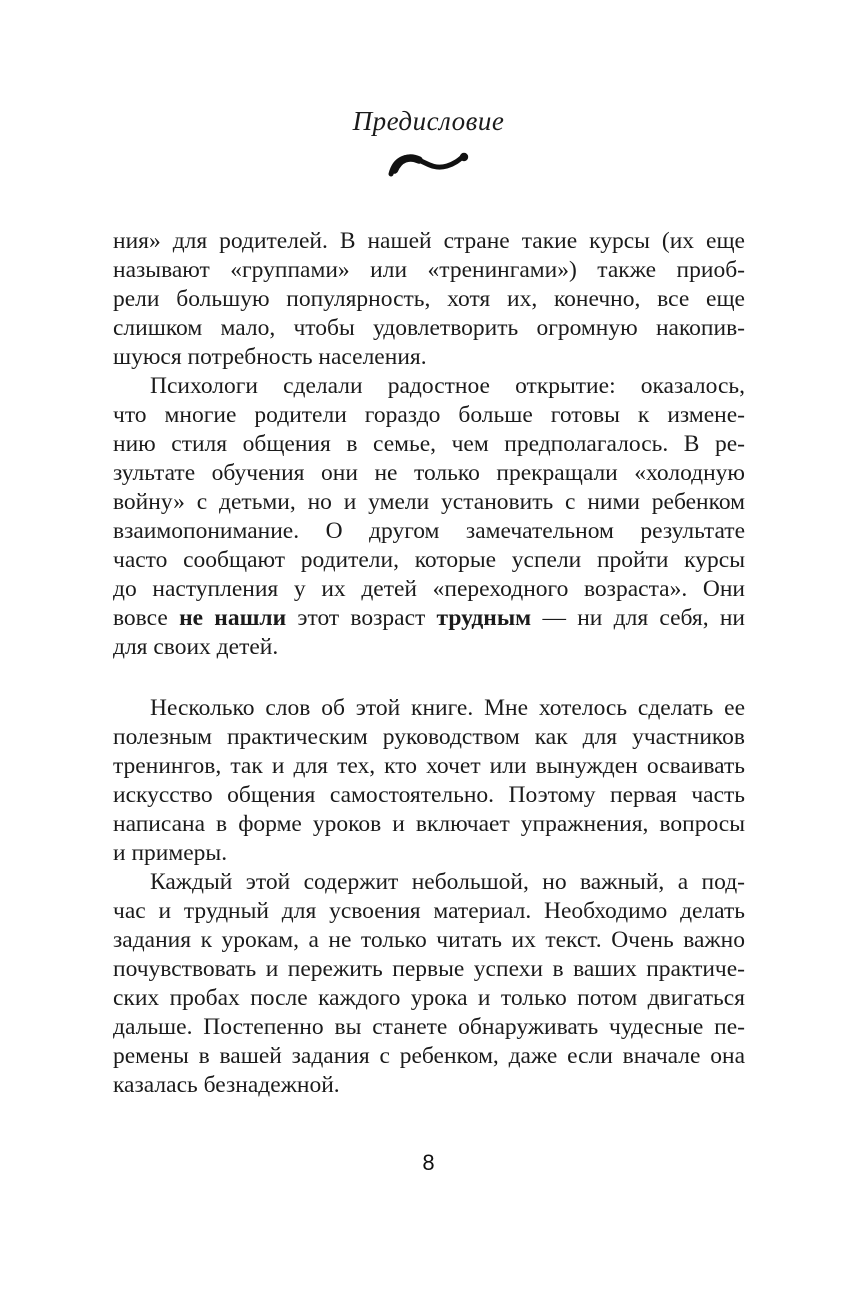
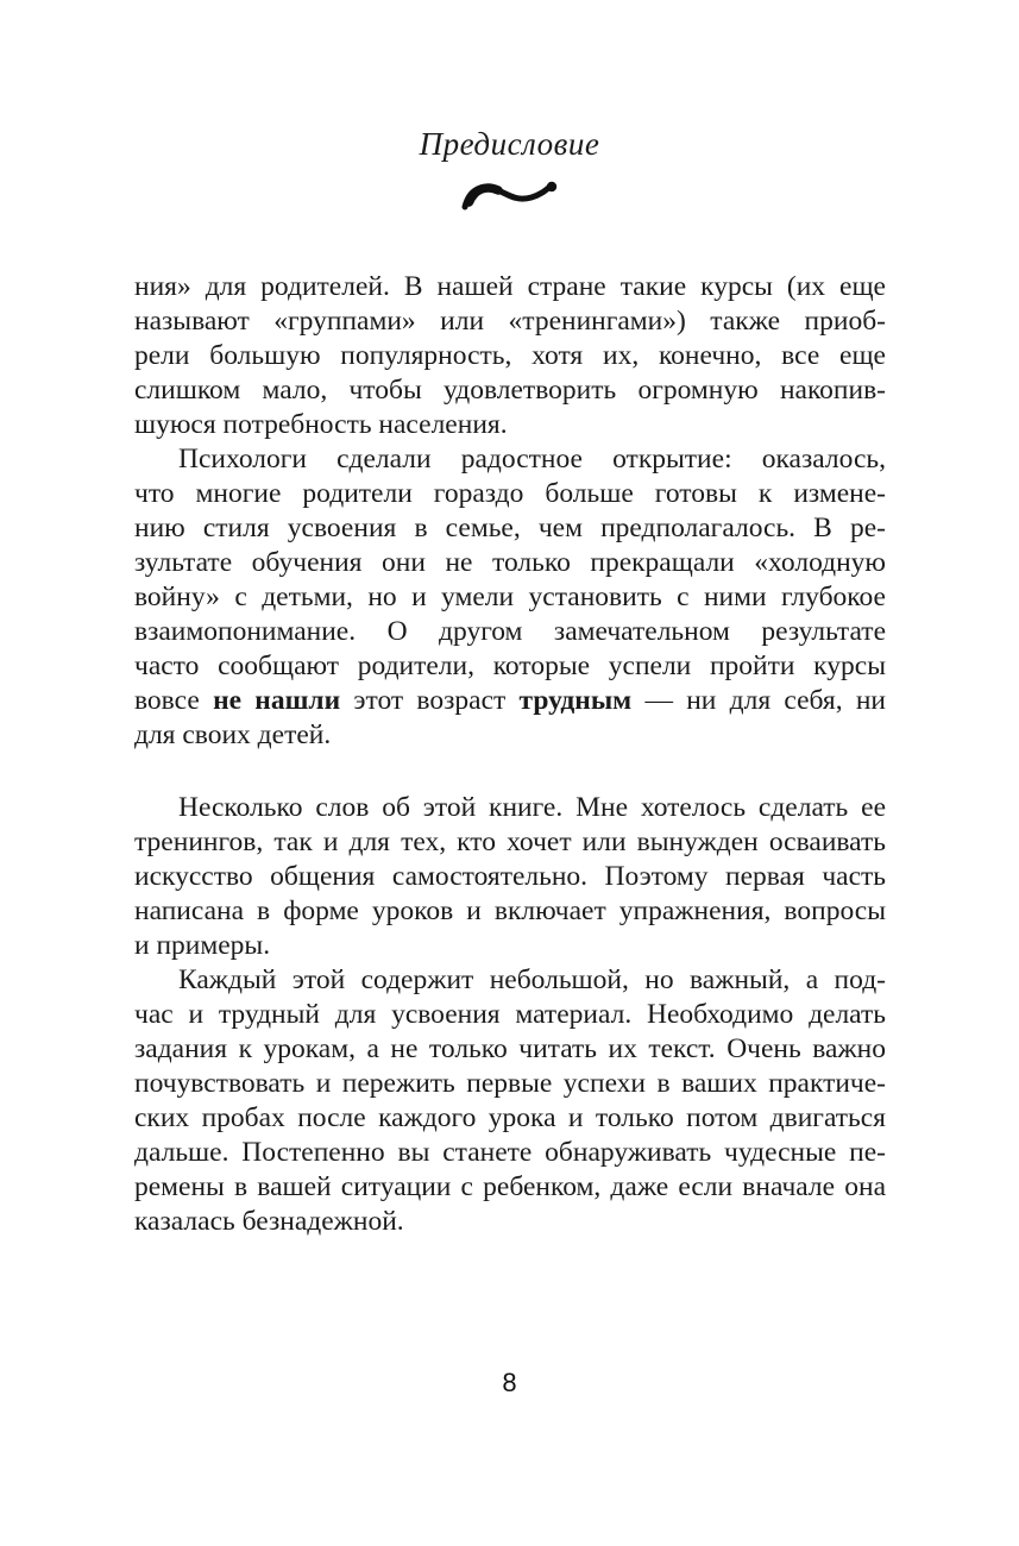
  Предисловие
  ния» для родителей. В нашей стране такие курсы (их еще
  называют «группами» или «тренингами») также приоб-
  рели большую популярность, хотя их, конечно, все еще
  слишком мало, чтобы удовлетворить огромную накопив-
  шуюся потребность населения.
  Психологи сделали радостное открытие: оказалось,
  что многие родители гораздо больше готовы к измене-
- нию стиля общения в семье, чем предполагалось. В ре-
+ нию стиля усвоения в семье, чем предполагалось. В ре-
  зультате обучения они не только прекращали «холодную
- войну» с детьми, но и умели установить с ними ребенком
+ войну» с детьми, но и умели установить с ними глубокое
  взаимопонимание. О другом замечательном результате
  часто сообщают родители, которые успели пройти курсы
- до наступления у их детей «переходного возраста». Они
  вовсе не нашли этот возраст трудным — ни для себя, ни
  для своих детей.
  Несколько слов об этой книге. Мне хотелось сделать ее
- полезным практическим руководством как для участников
  тренингов, так и для тех, кто хочет или вынужден осваивать
  искусство общения самостоятельно. Поэтому первая часть
  написана в форме уроков и включает упражнения, вопросы
  и примеры.
  Каждый этой содержит небольшой, но важный, а под-
  час и трудный для усвоения материал. Необходимо делать
  задания к урокам, а не только читать их текст. Очень важно
  почувствовать и пережить первые успехи в ваших практиче-
  ских пробах после каждого урока и только потом двигаться
  дальше. Постепенно вы станете обнаруживать чудесные пе-
- ремены в вашей задания с ребенком, даже если вначале она
+ ремены в вашей ситуации с ребенком, даже если вначале она
  казалась безнадежной.
  8
